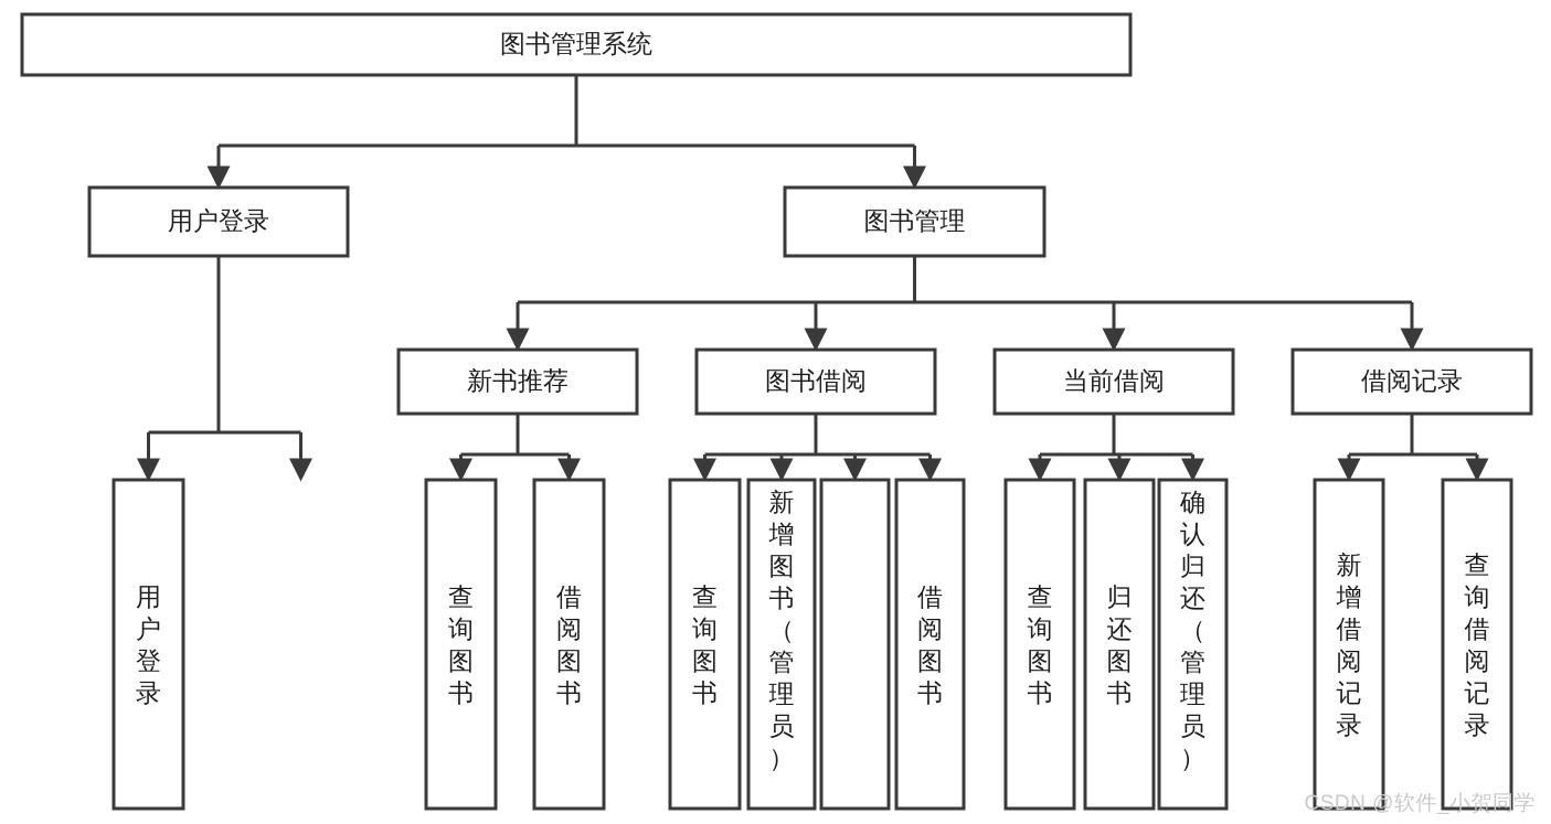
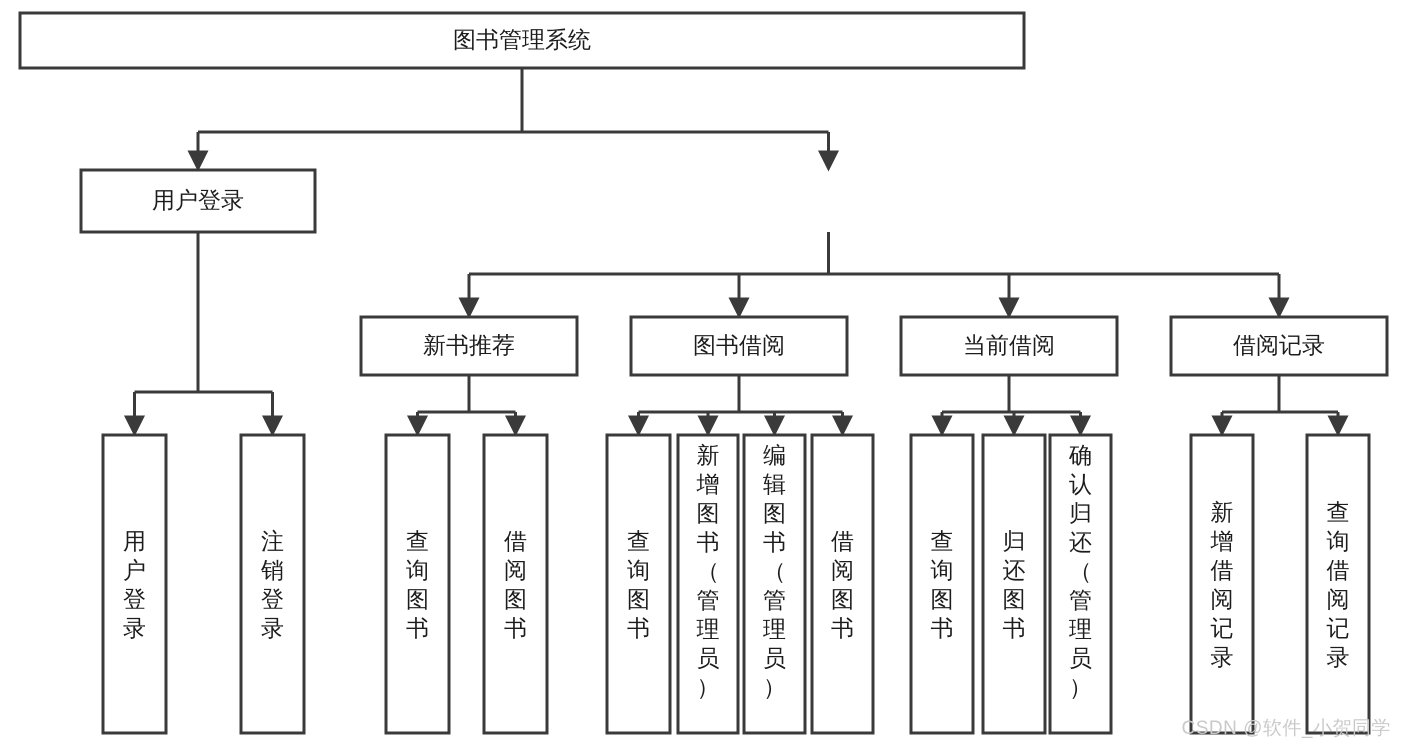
  图书管理系统
  用户登录
- 图书管理
  新书推荐
  图书借阅
  当前借阅
  借阅记录
  用户登录
+ 注销登录
  查询图书
  借阅图书
  查询图书
  新增图书（管理员）
+ 编辑图书（管理员）
  借阅图书
  查询图书
  归还图书
  确认归还（管理员）
  新增借阅记录
  查询借阅记录
  CSDN @软件_小贺同学
